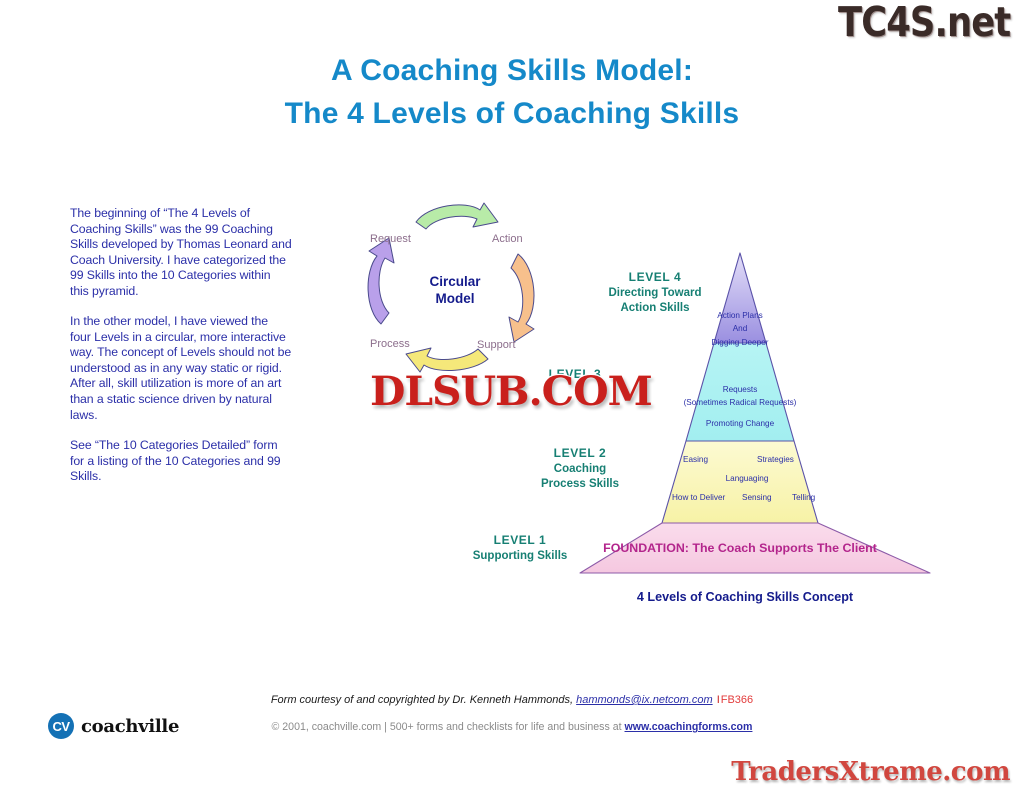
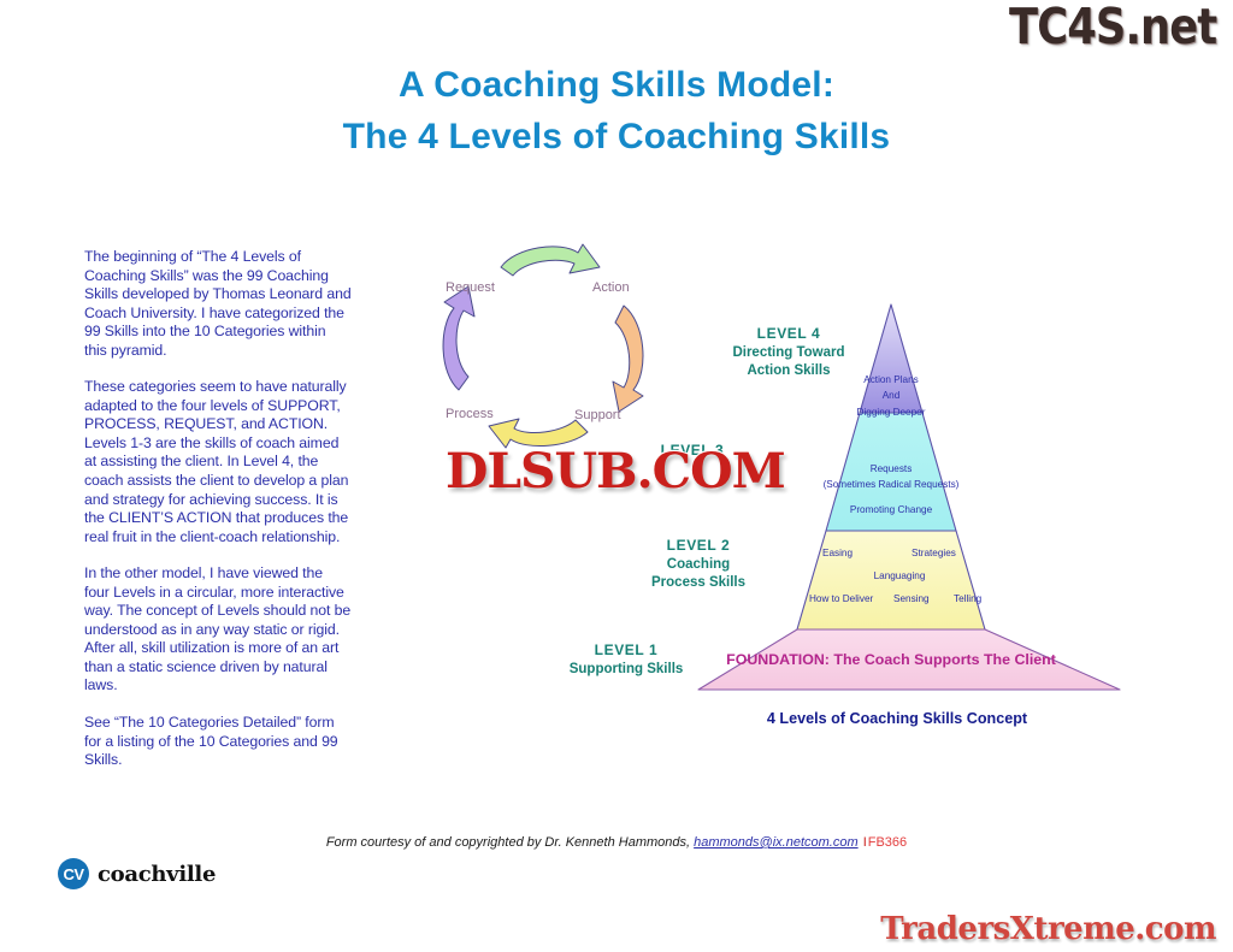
  TC4S.net
  A Coaching Skills Model:
  The 4 Levels of Coaching Skills
  The beginning of “The 4 Levels of Coaching Skills” was the 99 Coaching Skills developed by Thomas Leonard and Coach University. I have categorized the 99 Skills into the 10 Categories within this pyramid.
+ These categories seem to have naturally adapted to the four levels of SUPPORT, PROCESS, REQUEST, and ACTION. Levels 1-3 are the skills of coach aimed at assisting the client. In Level 4, the coach assists the client to develop a plan and strategy for achieving success. It is the CLIENT’S ACTION that produces the real fruit in the client-coach relationship.
  In the other model, I have viewed the four Levels in a circular, more interactive way. The concept of Levels should not be understood as in any way static or rigid. After all, skill utilization is more of an art than a static science driven by natural laws.
  See “The 10 Categories Detailed” form for a listing of the 10 Categories and 99 Skills.
  Request
  Action
  Process
  Support
- Circular
- Model
  LEVEL 4
  Directing Toward
  Action Skills
  LEVEL 3
  LEVEL 2
  Coaching
  Process Skills
  LEVEL 1
  Supporting Skills
  Action Plans
  And
  Digging Deeper
  Requests
  (Sometimes Radical Requests)
  Promoting Change
  Easing
  Strategies
  Languaging
  How to Deliver
  Sensing
  Telling
  FOUNDATION: The Coach Supports The Client
  4 Levels of Coaching Skills Concept
  DLSUB.COM
  Form courtesy of and copyrighted by Dr. Kenneth Hammonds, hammonds@ix.netcom.com IFB366
- © 2001, coachville.com | 500+ forms and checklists for life and business at www.coachingforms.com
  CV
  coachville
  TradersXtreme.com
